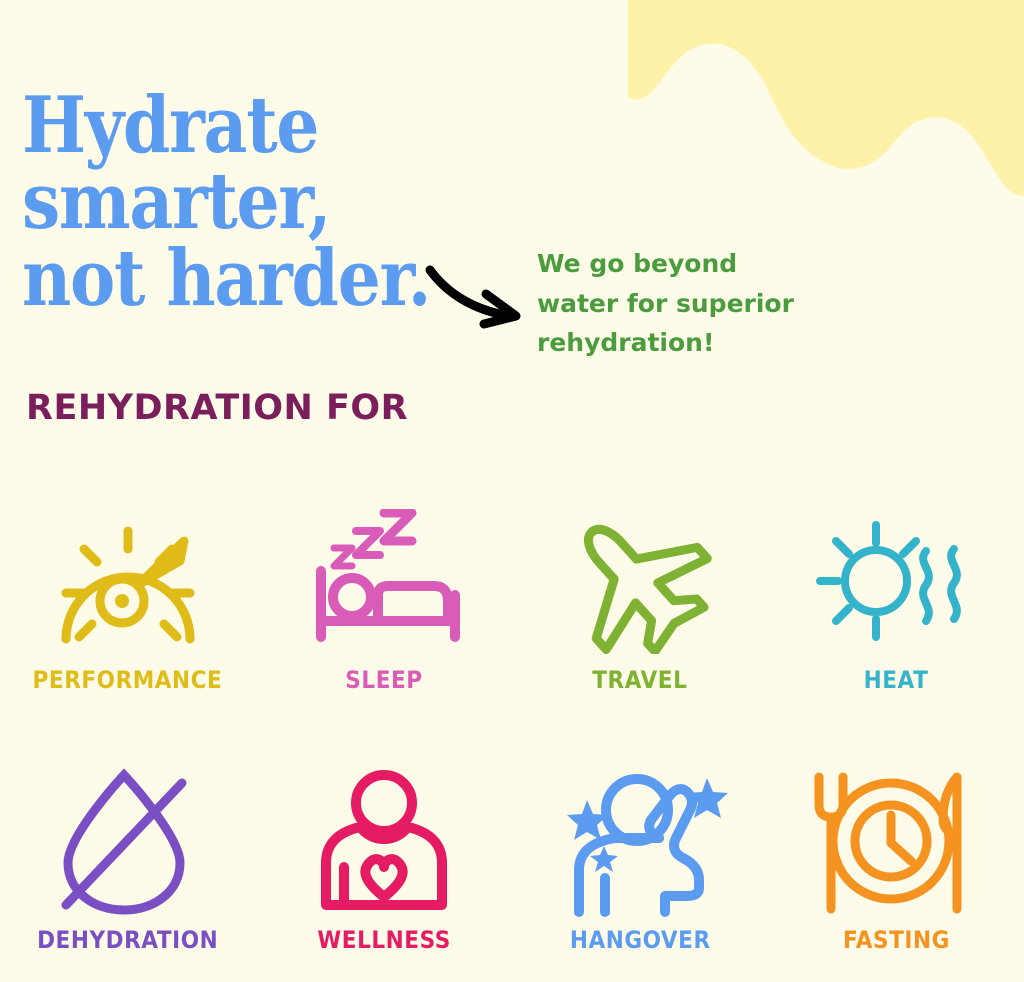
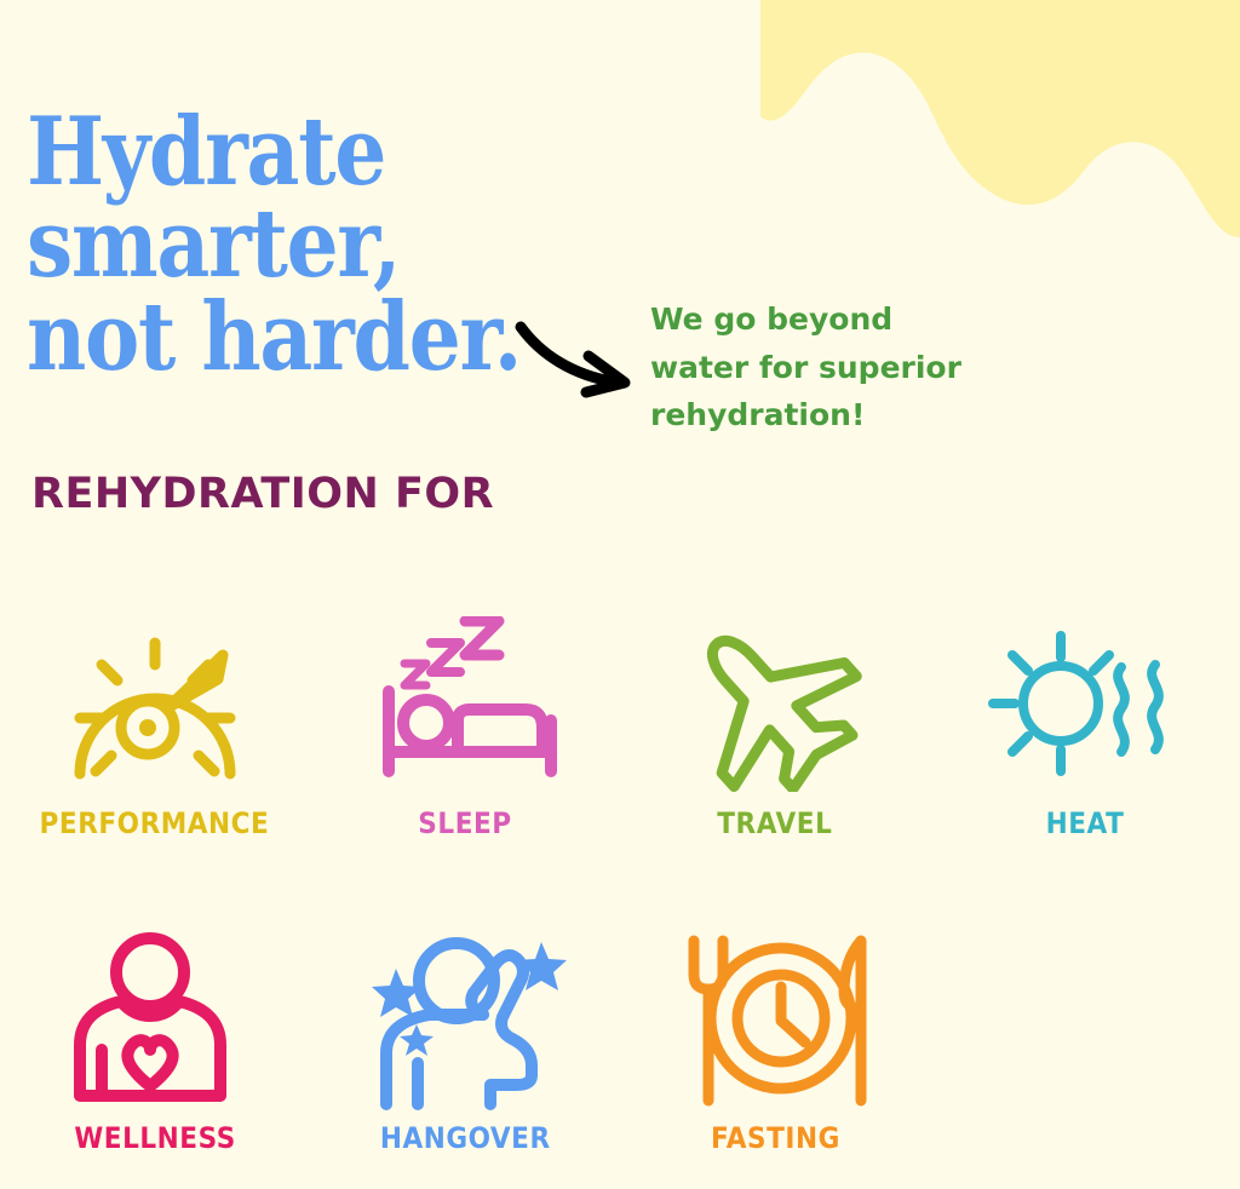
  Hydrate smarter,
  not harder.
  We go beyond
  water for superior
  rehydration!
  REHYDRATION FOR
  PERFORMANCE
  SLEEP
  TRAVEL
  HEAT
- DEHYDRATION
  WELLNESS
  HANGOVER
  FASTING
